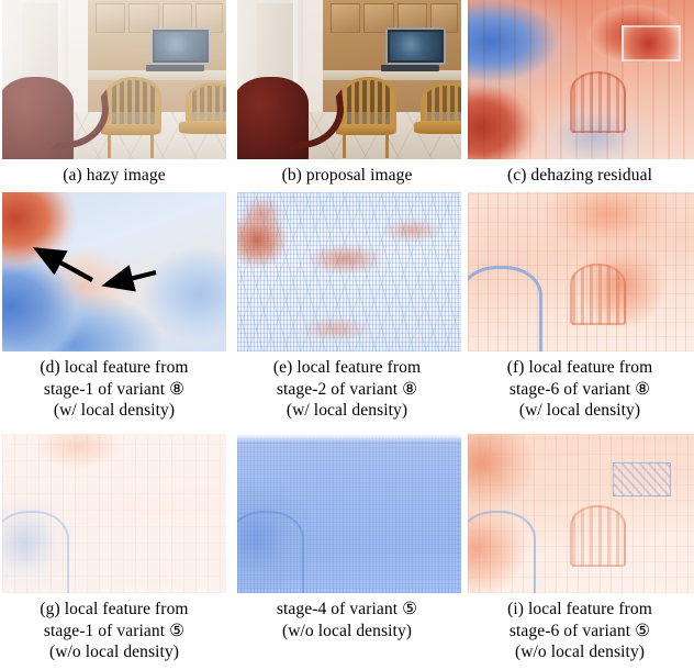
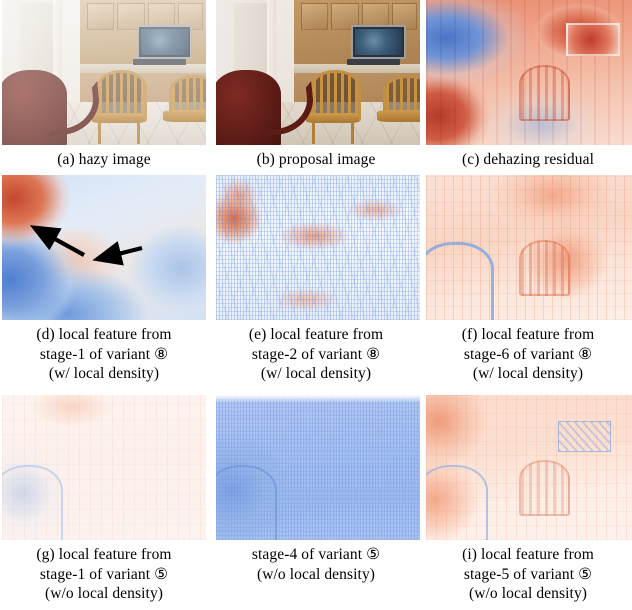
  (a) hazy image
  (b) proposal image
  (c) dehazing residual
  (d) local feature from
  stage-1 of variant ⑧
  (w/ local density)
  (e) local feature from
  stage-2 of variant ⑧
  (w/ local density)
  (f) local feature from
  stage-6 of variant ⑧
  (w/ local density)
  (g) local feature from
  stage-1 of variant ⑤
  (w/o local density)
  stage-4 of variant ⑤
  (w/o local density)
  (i) local feature from
- stage-6 of variant ⑤
+ stage-5 of variant ⑤
  (w/o local density)
